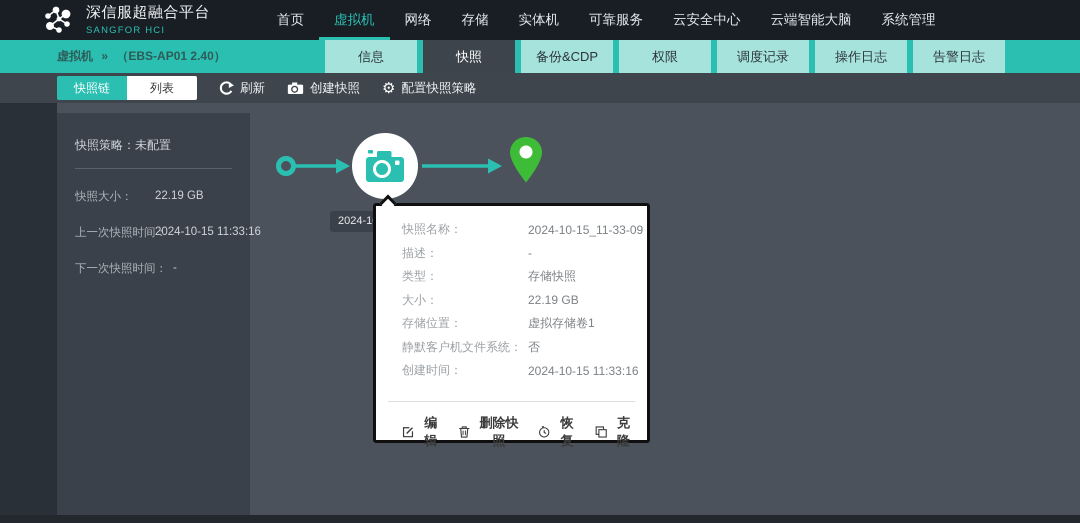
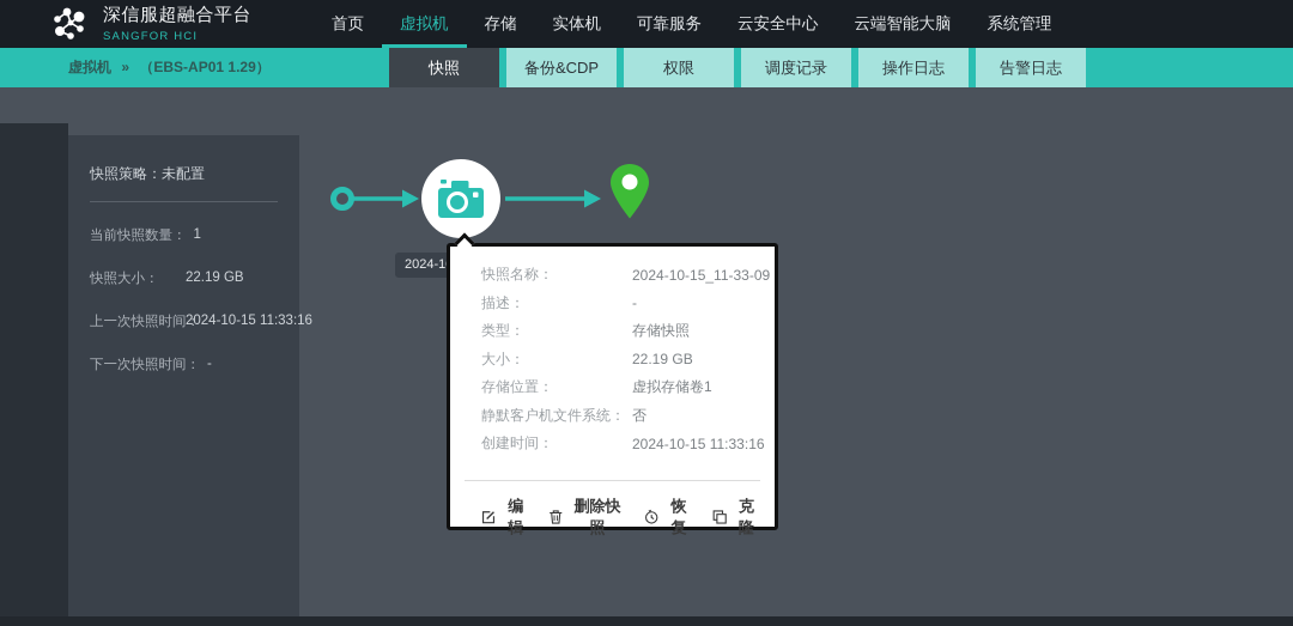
  深信服超融合平台
  SANGFOR HCI
  首页
  虚拟机
- 网络
  存储
  实体机
  可靠服务
  云安全中心
  云端智能大脑
  系统管理
- 虚拟机 » （EBS-AP01 2.40）
+ 虚拟机 » （EBS-AP01 1.29）
- 信息
  快照
  备份&CDP
  权限
  调度记录
  操作日志
  告警日志
- 快照链
- 列表
- 刷新
- 创建快照
- ⚙
- 配置快照策略
  快照策略：未配置
+ 当前快照数量：
+ 1
  快照大小：
  22.19 GB
  上一次快照时间
  2024-10-15 11:33:16
  下一次快照时间：
  -
  快照名称：
  2024-10-15_11-33-09
  描述：
  -
  类型：
  存储快照
  大小：
  22.19 GB
  存储位置：
  虚拟存储卷1
  静默客户机文件系统：
  否
  创建时间：
  2024-10-15 11:33:16
  编辑
  删除快照
  恢复
  克隆
